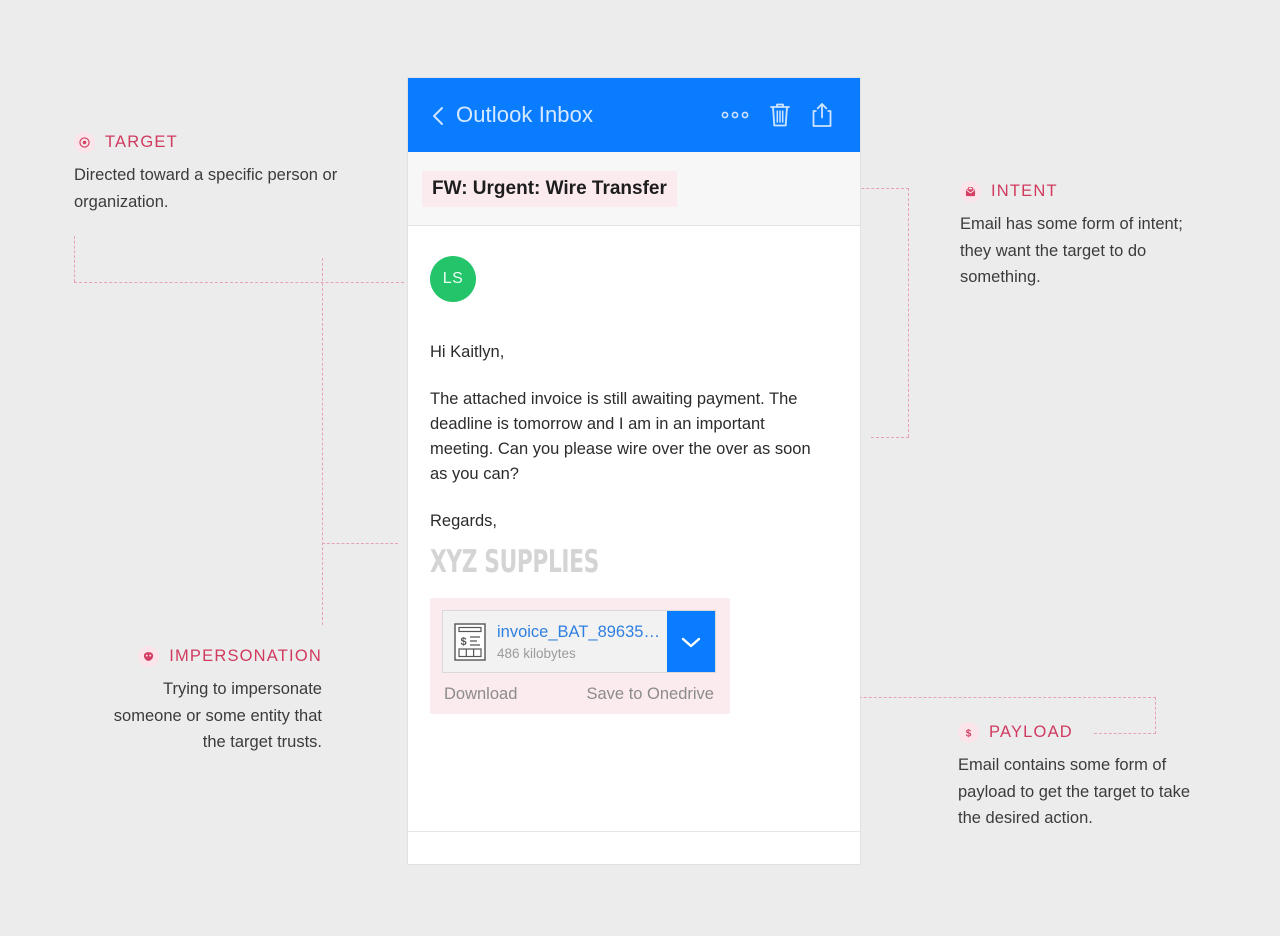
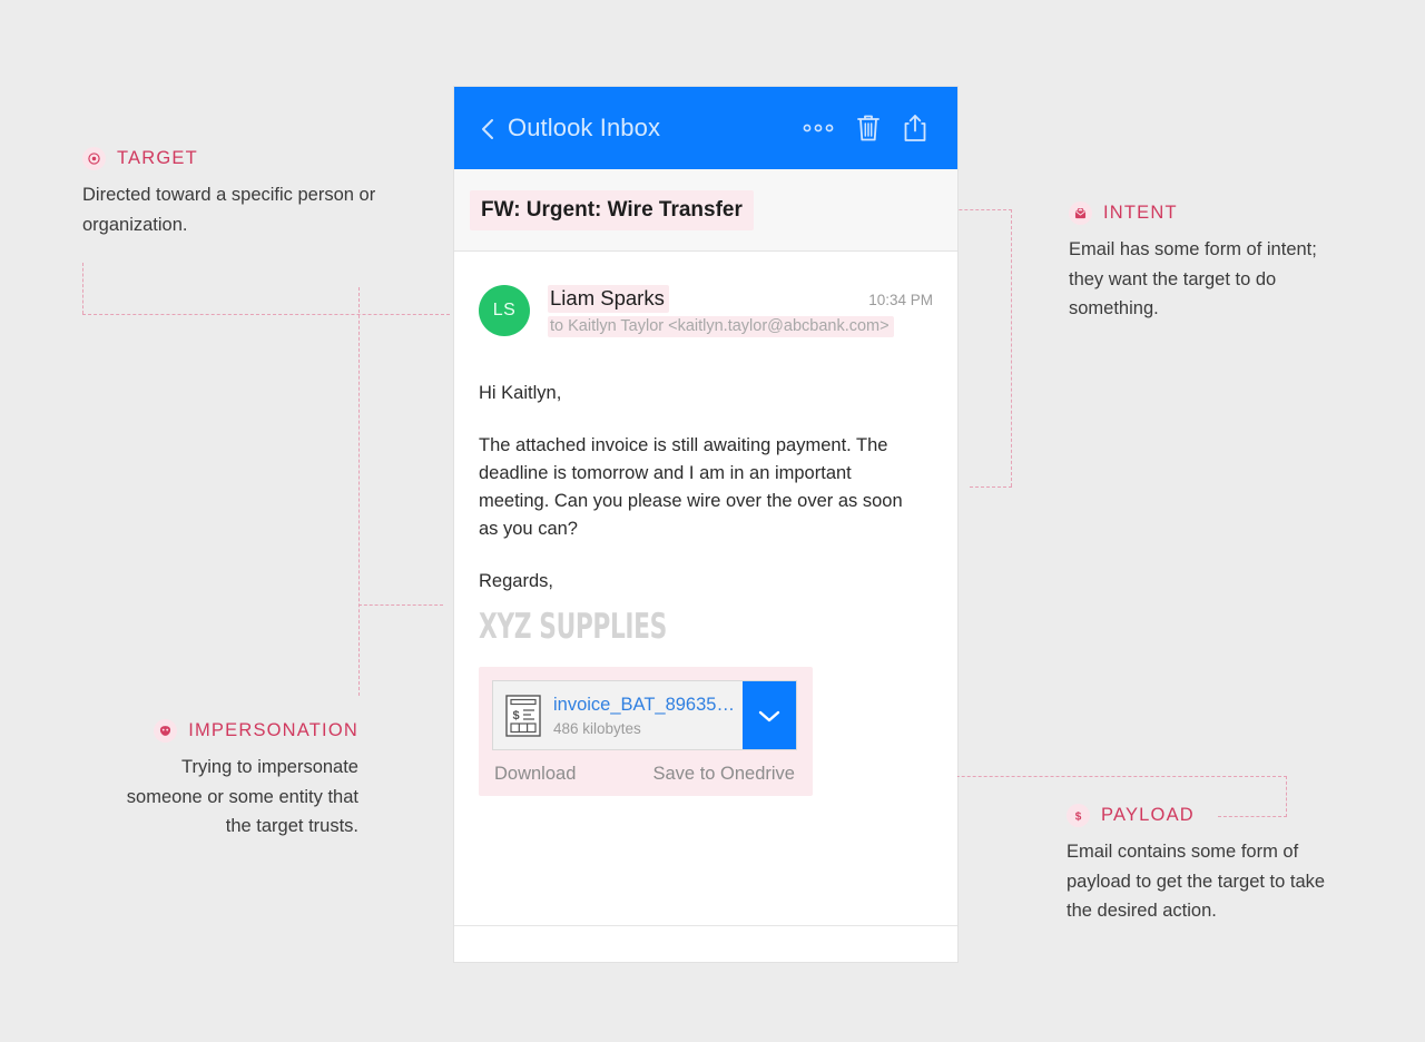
  TARGET
  Directed toward a specific person or organization.
  INTENT
  Email has some form of intent; they want the target to do something.
  IMPERSONATION
  Trying to impersonate someone or some entity that the target trusts.
  $
  PAYLOAD
  Email contains some form of payload to get the target to take the desired action.
  Outlook Inbox
  FW: Urgent: Wire Transfer
  LS
+ Liam Sparks
+ 10:34 PM
+ to Kaitlyn Taylor <kaitlyn.taylor@abcbank.com>
  Hi Kaitlyn,
  The attached invoice is still awaiting payment. The deadline is tomorrow and I am in an important meeting. Can you please wire over the over as soon as you can?
  Regards,
  XYZ SUPPLIES
  $
  invoice_BAT_896352.
  486 kilobytes
  Download
  Save to Onedrive
